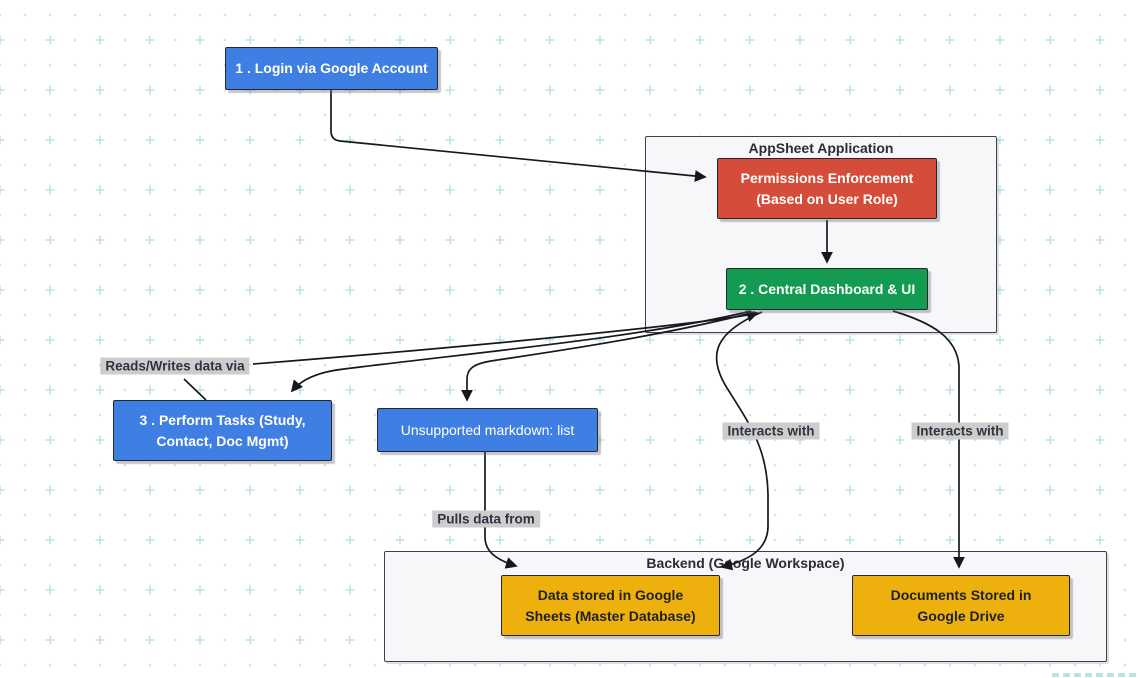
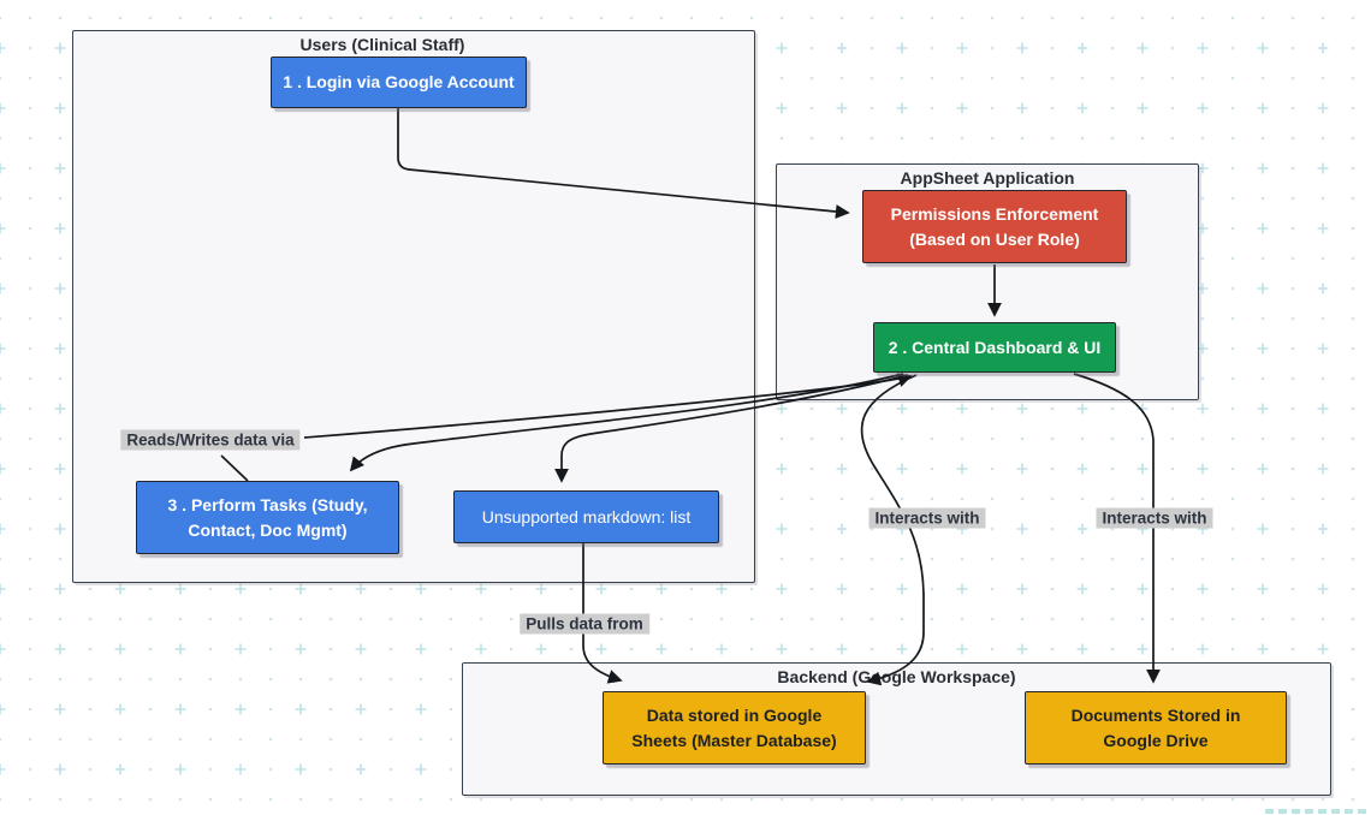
+ Users (Clinical Staff)
  AppSheet Application
  Backend (Gogle Workspace)
  Reads/Writes data via
  Pulls data from
  Interacts with
  Interacts with
  1 . Login via Google Account
  Permissions Enforcement
  (Based on User Role)
  2 . Central Dashboard & UI
  3 . Perform Tasks (Study,
  Contact, Doc Mgmt)
  Unsupported markdown: list
  Data stored in Google
  Sheets (Master Database)
  Documents Stored in
  Google Drive
